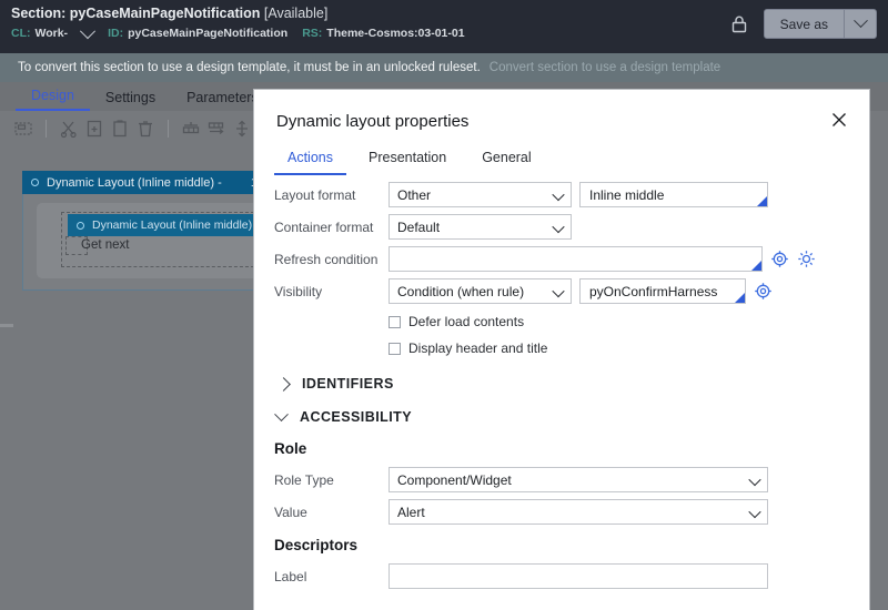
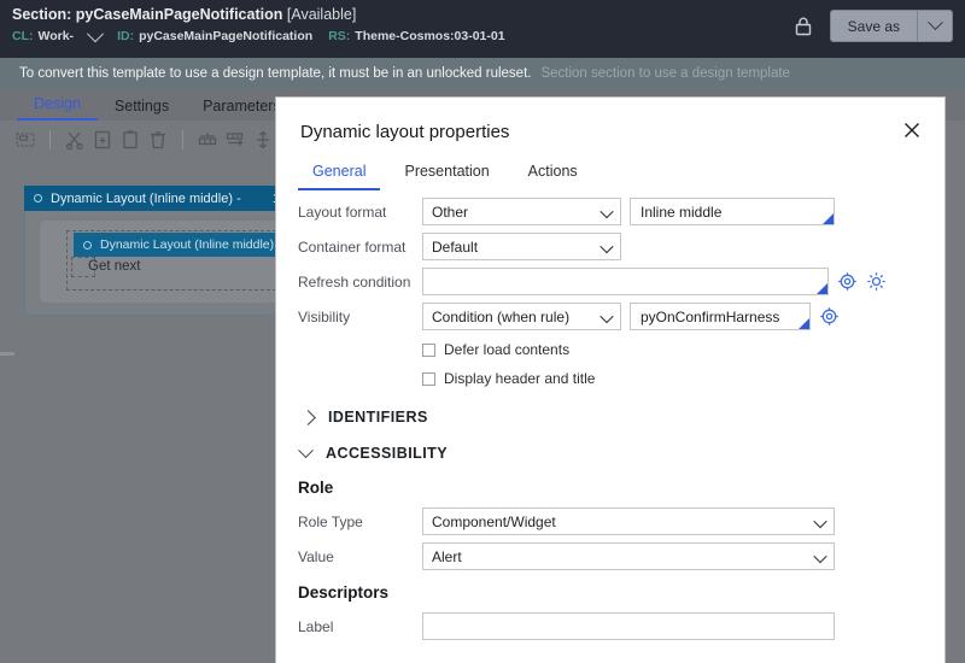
  Section: pyCaseMainPageNotification [Available]
  CL:
  Work-
  ID:
  pyCaseMainPageNotification
  RS:
  Theme-Cosmos:03-01-01
  Save as
- To convert this section to use a design template, it must be in an unlocked ruleset.
+ To convert this template to use a design template, it must be in an unlocked ruleset.
- Convert section to use a design template
+ Section section to use a design template
  Design
  Settings
  Parameter
  Dynamic Layout (Inline middle) -
  Dynamic Layout (Inline middle)
  Get next
  Dynamic layout properties
- Actions
+ General
  Presentation
- General
+ Actions
  Layout format
  Other
  Inline middle
  Container format
  Default
  Refresh condition
  Visibility
  Condition (when rule)
  pyOnConfirmHarness
  Defer load contents
  Display header and title
  IDENTIFIERS
  ACCESSIBILITY
  Role
  Role Type
  Component/Widget
  Value
  Alert
  Descriptors
  Label
